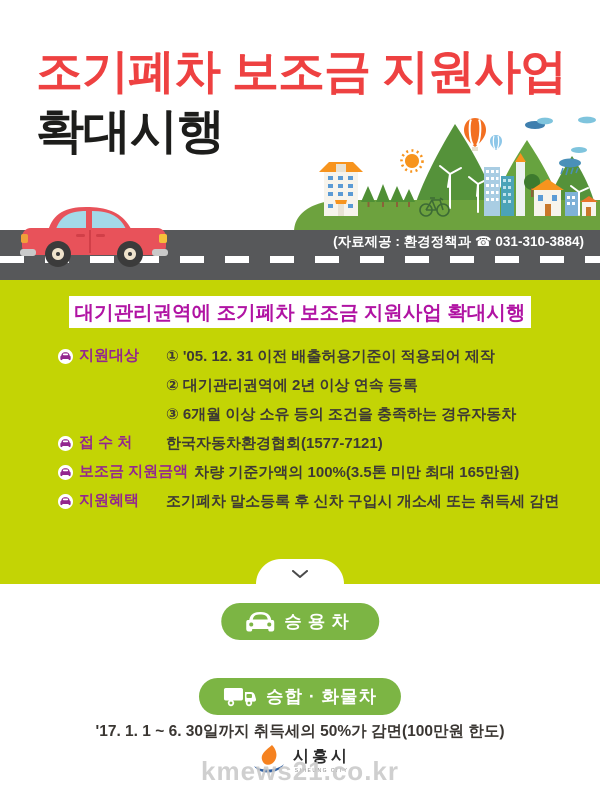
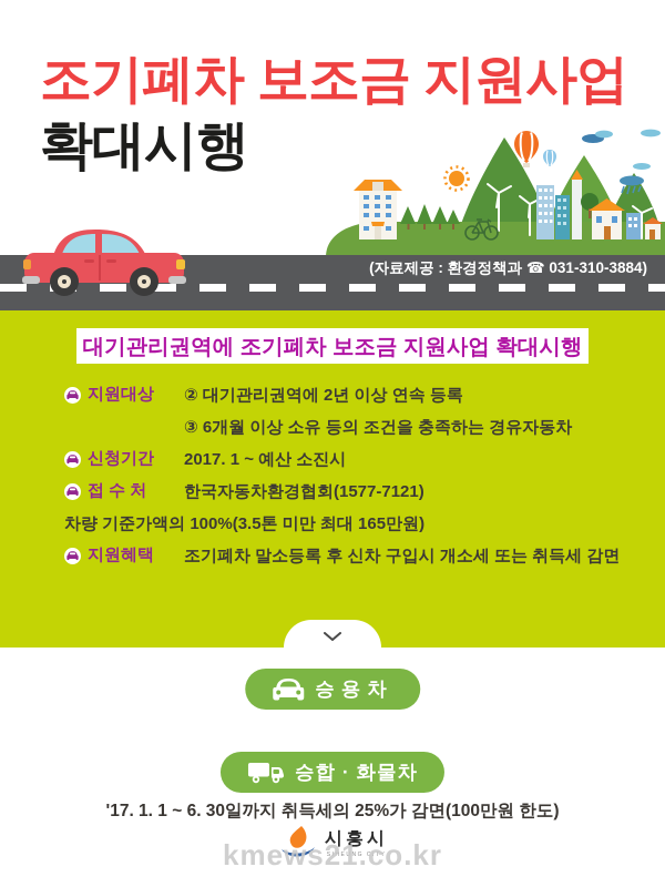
  조기폐차 보조금 지원사업
  확대시행
  (자료제공 : 환경정책과 ☎ 031-310-3884)
  대기관리권역에 조기폐차 보조금 지원사업 확대시행
  지원대상
- ① '05. 12. 31 이전 배출허용기준이 적용되어 제작
  ② 대기관리권역에 2년 이상 연속 등록
  ③ 6개월 이상 소유 등의 조건을 충족하는 경유자동차
+ 신청기간
+ 2017. 1 ~ 예산 소진시
  접 수 처
  한국자동차환경협회(1577-7121)
- 보조금 지원금액
  차량 기준가액의 100%(3.5톤 미만 최대 165만원)
  지원혜택
  조기폐차 말소등록 후 신차 구입시 개소세 또는 취득세 감면
  승용차
  승합 · 화물차
- '17. 1. 1 ~ 6. 30일까지 취득세의 50%가 감면(100만원 한도)
+ '17. 1. 1 ~ 6. 30일까지 취득세의 25%가 감면(100만원 한도)
  시흥시
  kmews21.co.kr
